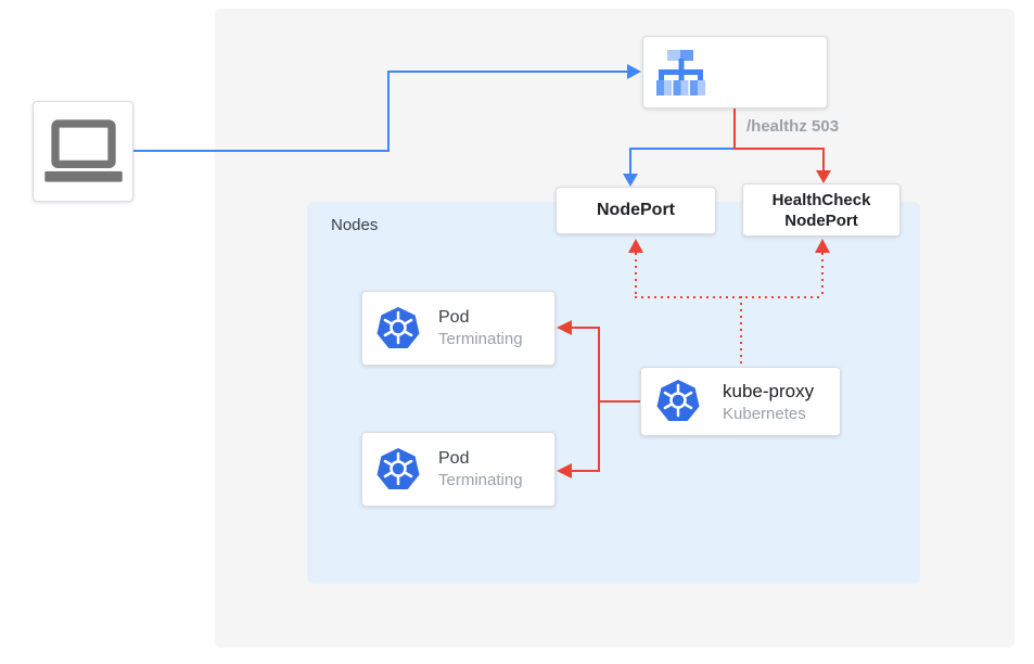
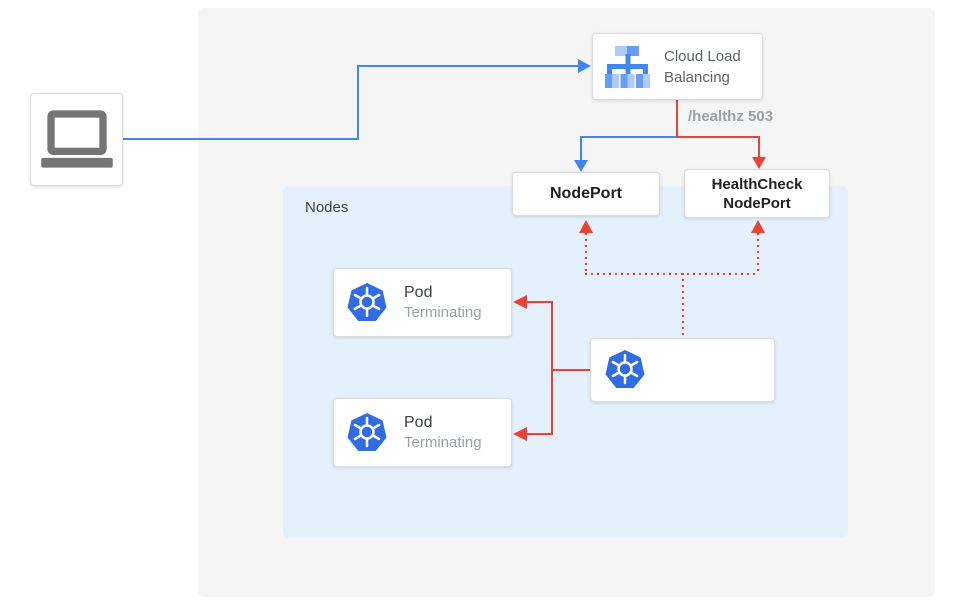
  Nodes
  /healthz 503
+ Cloud Load
+ Balancing
  NodePort
  HealthCheck
  NodePort
  Pod
  Terminating
  Pod
  Terminating
- kube-proxy
- Kubernetes
